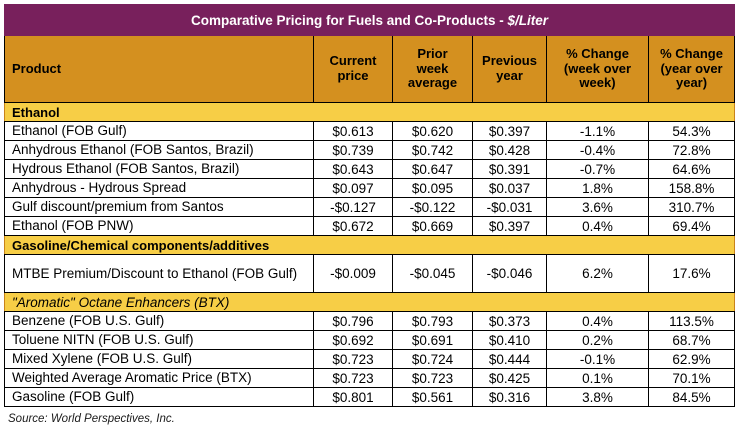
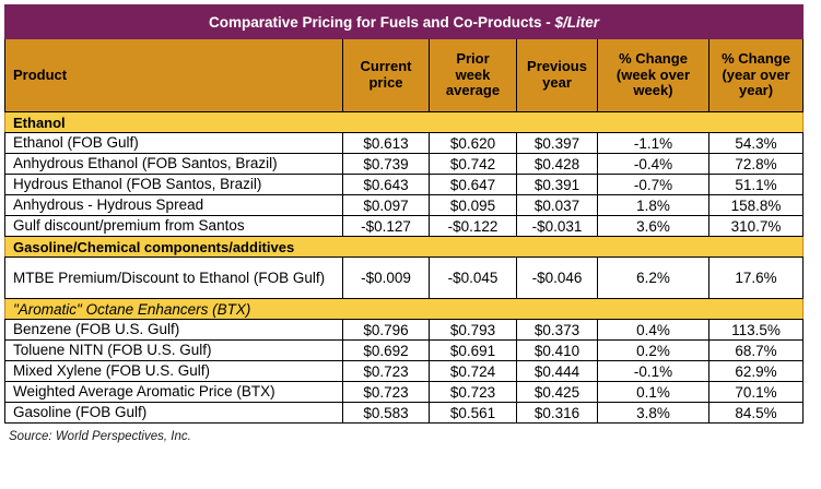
  Comparative Pricing for Fuels and Co-Products - $/Liter
  Product	Currentprice	Priorweekaverage	Previousyear	% Change(week overweek)	% Change(year overyear)
  Ethanol
  Ethanol (FOB Gulf)	$0.613	$0.620	$0.397	-1.1%	54.3%
  Anhydrous Ethanol (FOB Santos, Brazil)	$0.739	$0.742	$0.428	-0.4%	72.8%
- Hydrous Ethanol (FOB Santos, Brazil)	$0.643	$0.647	$0.391	-0.7%	64.6%
+ Hydrous Ethanol (FOB Santos, Brazil)	$0.643	$0.647	$0.391	-0.7%	51.1%
  Anhydrous - Hydrous Spread	$0.097	$0.095	$0.037	1.8%	158.8%
  Gulf discount/premium from Santos	-$0.127	-$0.122	-$0.031	3.6%	310.7%
- Ethanol (FOB PNW)	$0.672	$0.669	$0.397	0.4%	69.4%
  Gasoline/Chemical components/additives
  MTBE Premium/Discount to Ethanol (FOB Gulf)	-$0.009	-$0.045	-$0.046	6.2%	17.6%
  "Aromatic" Octane Enhancers (BTX)
  Benzene (FOB U.S. Gulf)	$0.796	$0.793	$0.373	0.4%	113.5%
  Toluene NITN (FOB U.S. Gulf)	$0.692	$0.691	$0.410	0.2%	68.7%
  Mixed Xylene (FOB U.S. Gulf)	$0.723	$0.724	$0.444	-0.1%	62.9%
  Weighted Average Aromatic Price (BTX)	$0.723	$0.723	$0.425	0.1%	70.1%
- Gasoline (FOB Gulf)	$0.801	$0.561	$0.316	3.8%	84.5%
+ Gasoline (FOB Gulf)	$0.583	$0.561	$0.316	3.8%	84.5%
  Source: World Perspectives, Inc.
